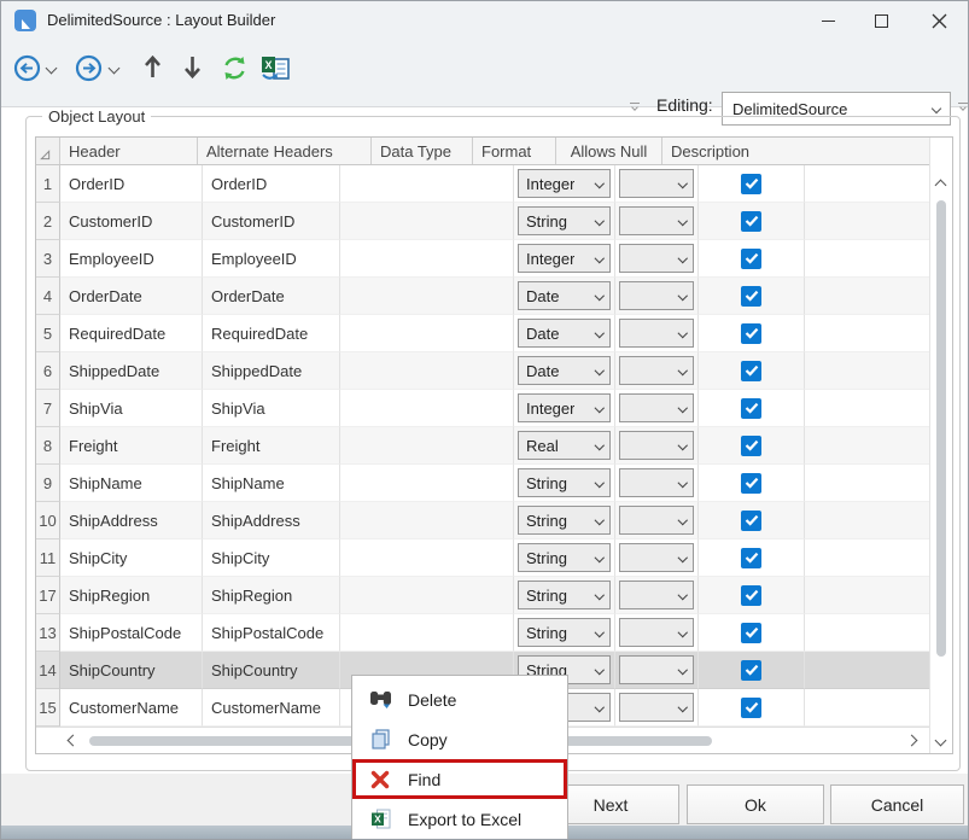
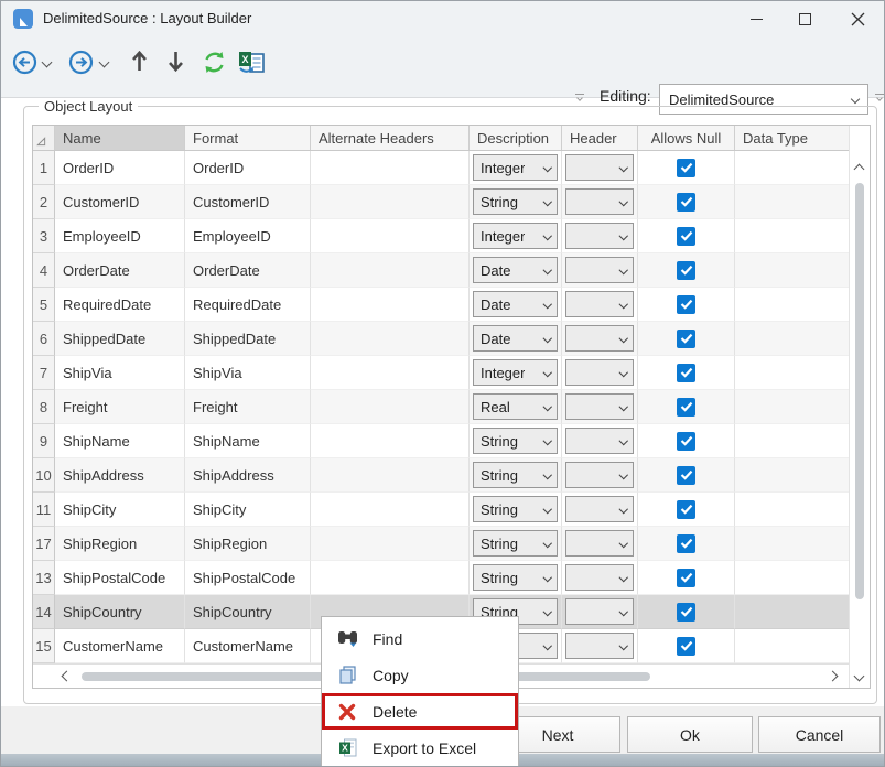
  DelimitedSource : Layout Builder
  X
  Editing:
  DelimitedSource
  Object Layout
+ Name
- Header
+ Format
  Alternate Headers
- Data Type
+ Description
- Format
+ Header
  Allows Null
- Description
+ Data Type
  1
  OrderID
  OrderID
  Integer
  2
  CustomerID
  CustomerID
  String
  3
  EmployeeID
  EmployeeID
  Integer
  4
  OrderDate
  OrderDate
  Date
  5
  RequiredDate
  RequiredDate
  Date
  6
  ShippedDate
  ShippedDate
  Date
  7
  ShipVia
  ShipVia
  Integer
  8
  Freight
  Freight
  Real
  9
  ShipName
  ShipName
  String
  10
  ShipAddress
  ShipAddress
  String
  11
  ShipCity
  ShipCity
  String
  17
  ShipRegion
  ShipRegion
  String
  13
  ShipPostalCode
  ShipPostalCode
  String
  14
  ShipCountry
  ShipCountry
  String
  15
  CustomerName
  CustomerName
  Next
  Ok
  Cancel
- Delete
+ Find
  Copy
- Find
+ Delete
  X
  Export to Excel
